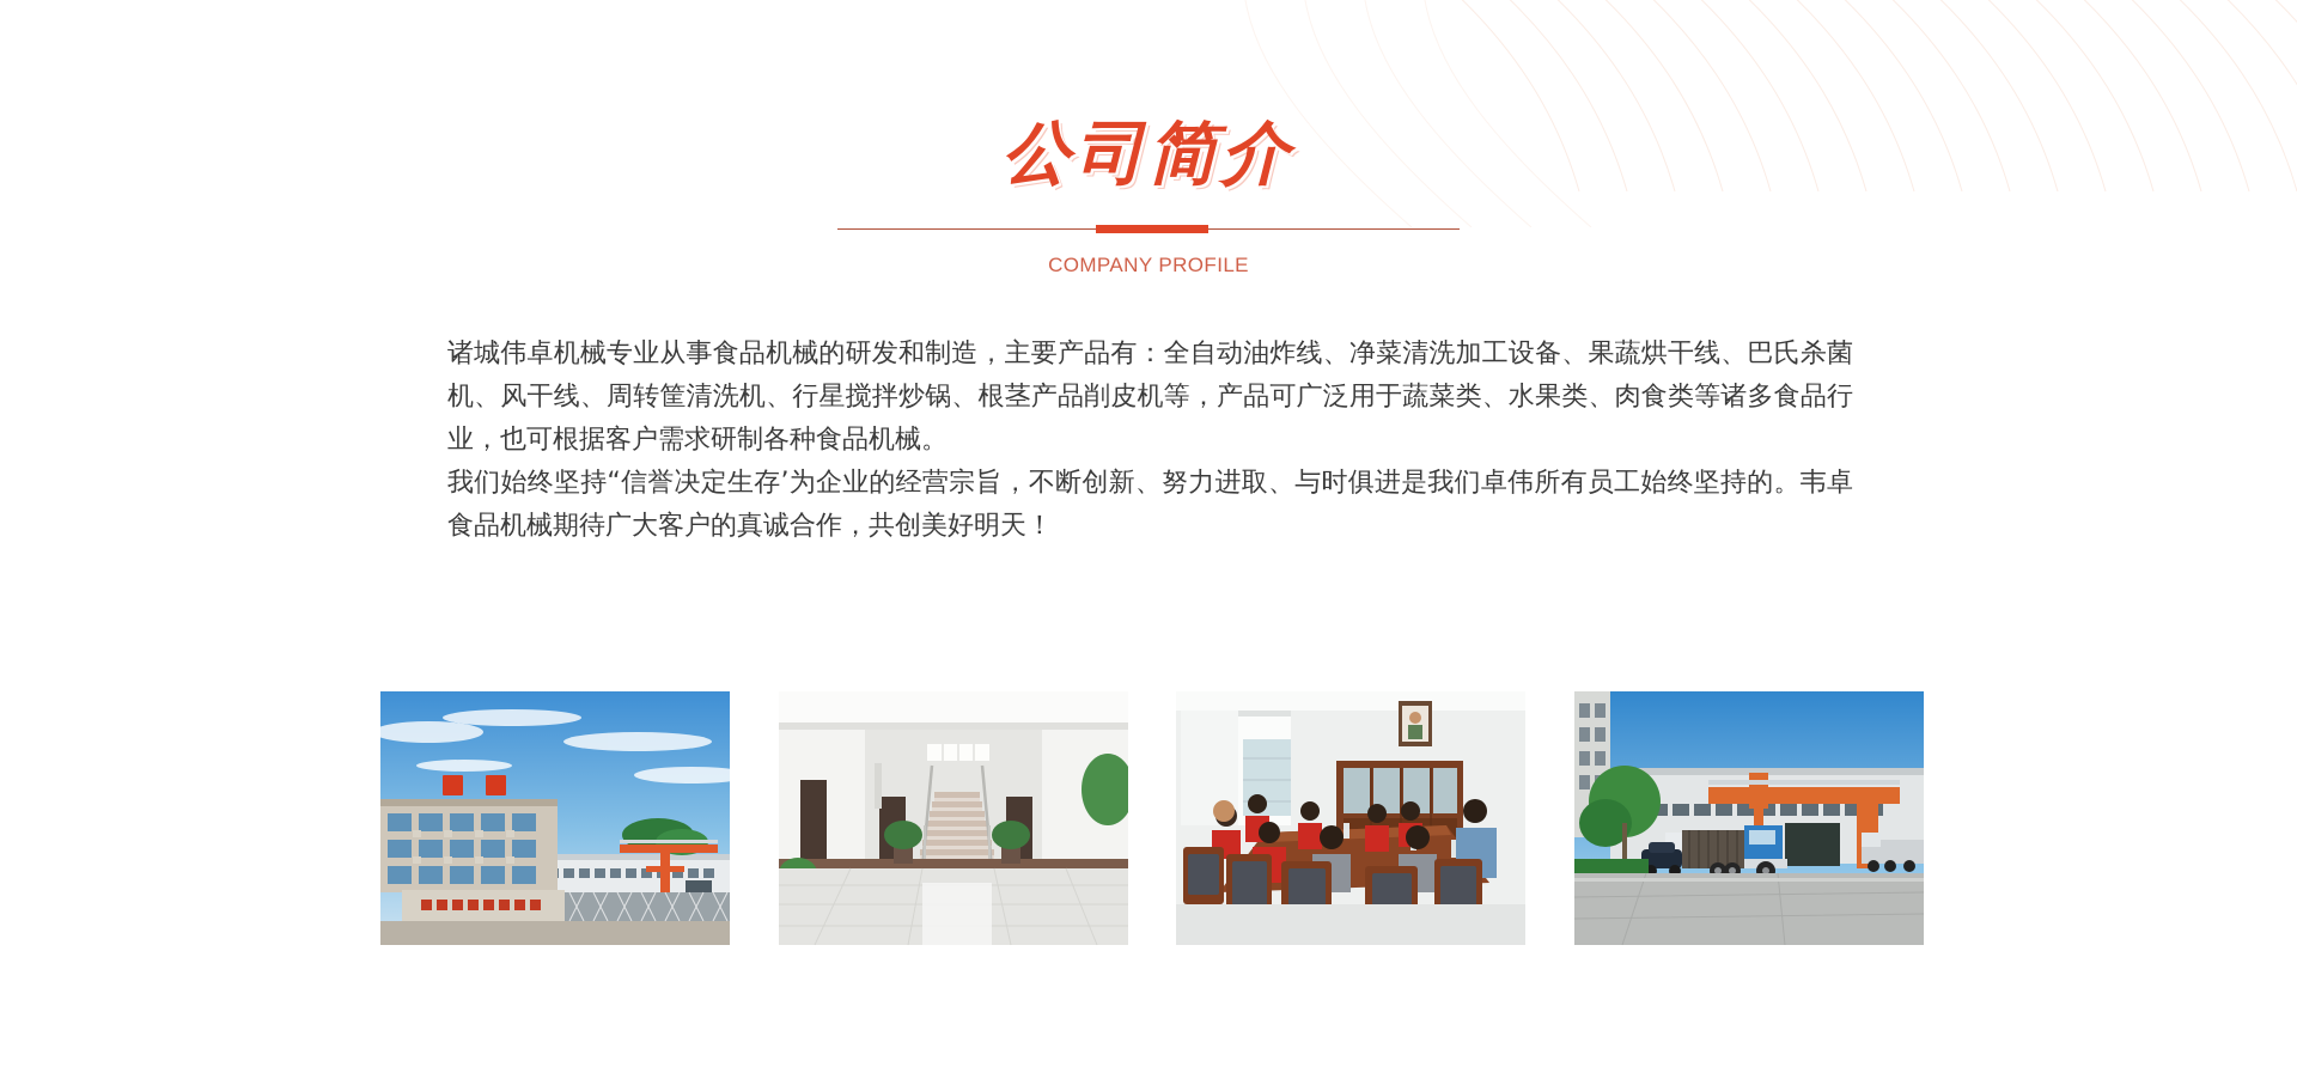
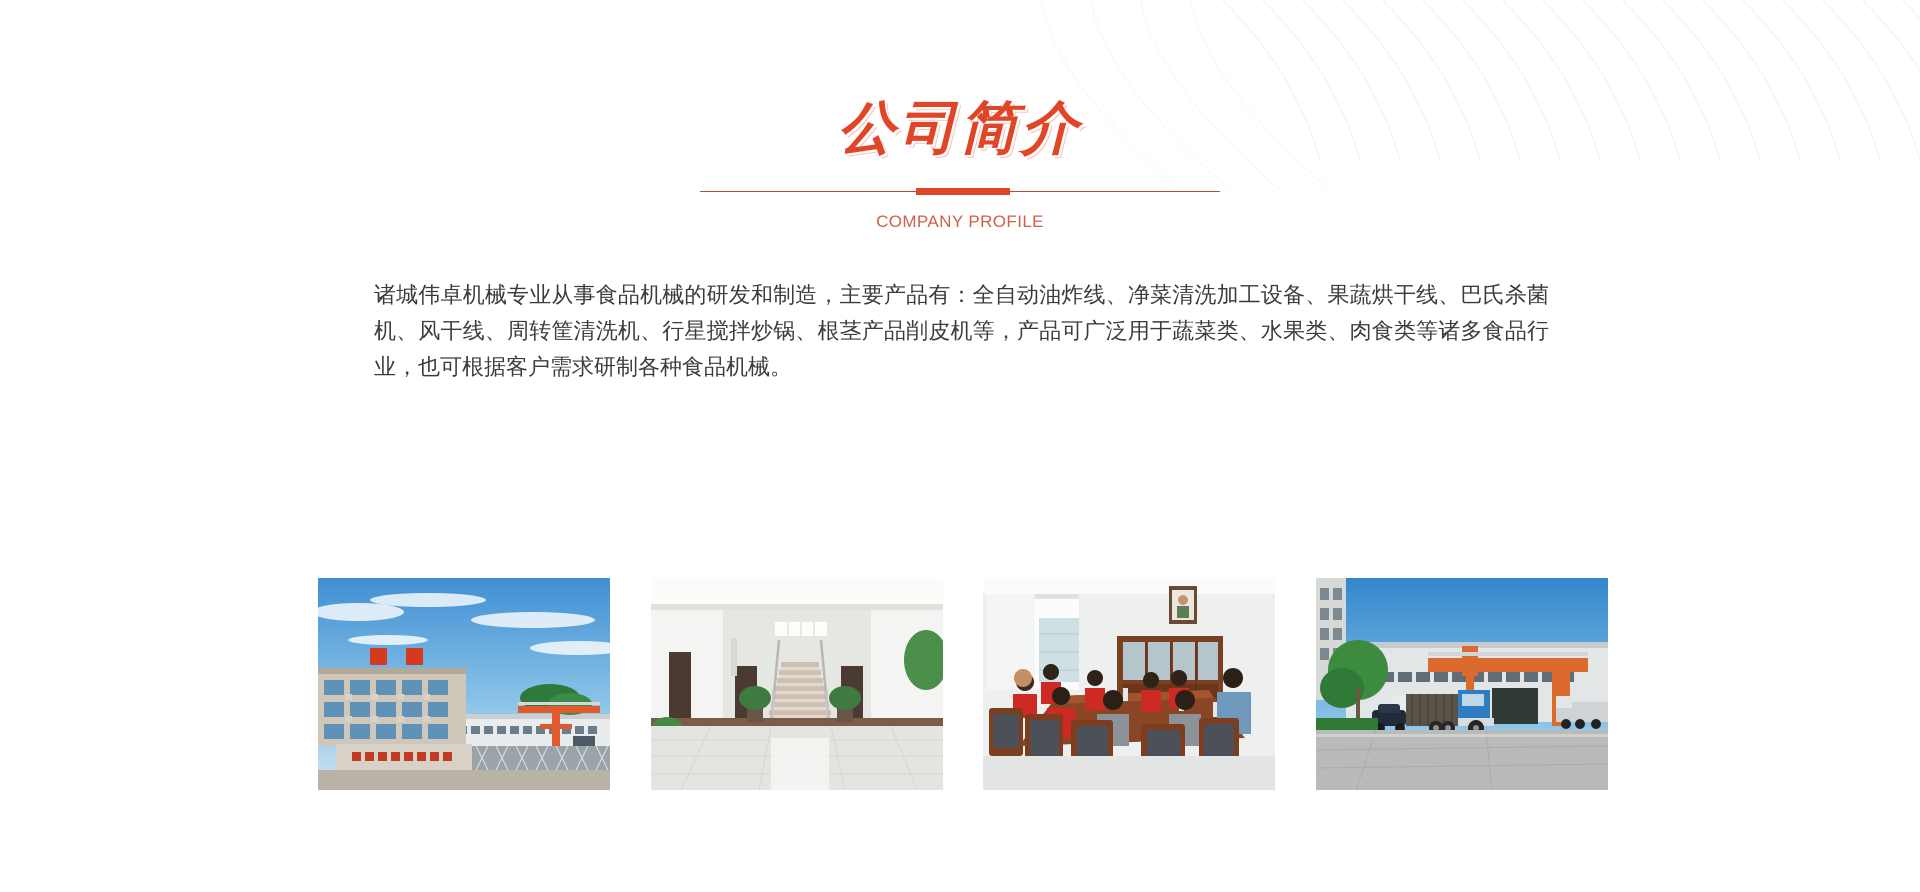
  公司简介
  COMPANY PROFILE
  诸城伟卓机械专业从事食品机械的研发和制造，主要产品有：全自动油炸线、净菜清洗加工设备、果蔬烘干线、巴氏杀菌机、风干线、周转筐清洗机、行星搅拌炒锅、根茎产品削皮机等，产品可广泛用于蔬菜类、水果类、肉食类等诸多食品行业，也可根据客户需求研制各种食品机械。
- 我们始终坚持“信誉决定生存’为企业的经营宗旨，不断创新、努力进取、与时俱进是我们卓伟所有员工始终坚持的。韦卓食品机械期待广大客户的真诚合作，共创美好明天！
